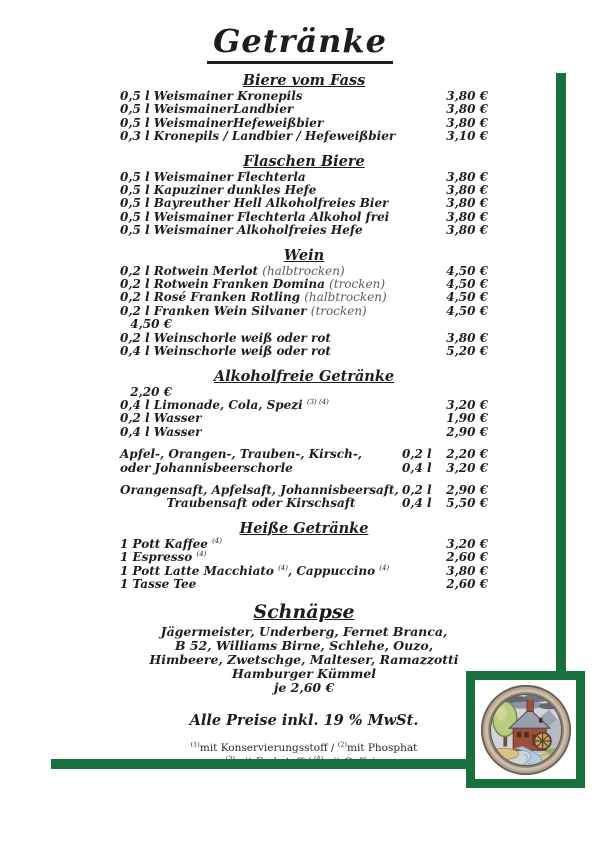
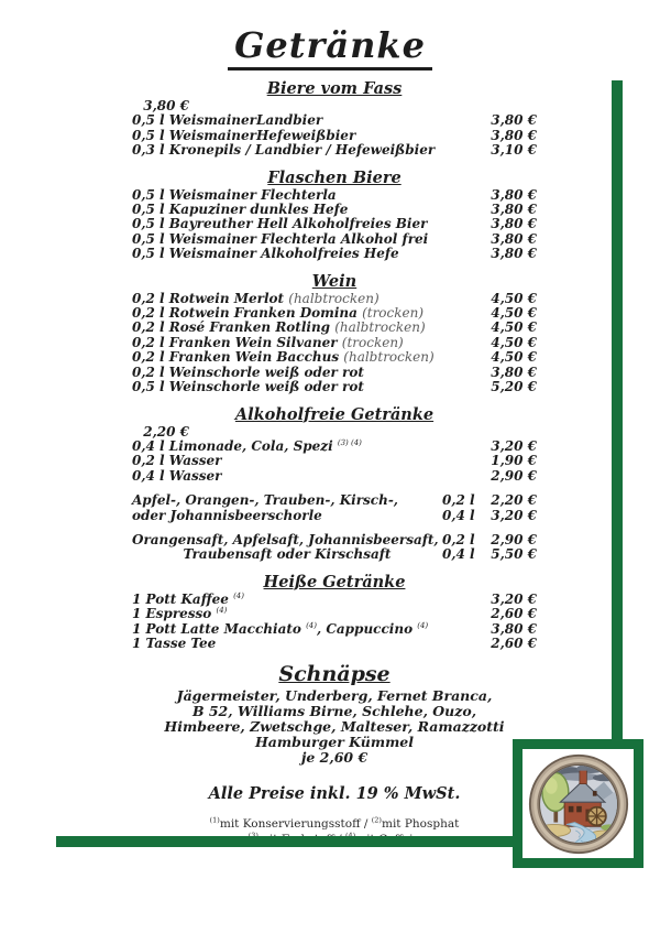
  Getränke
  Biere vom Fass
- 0,5 l Weismainer Kronepils
  3,80 €
  0,5 l WeismainerLandbier
  3,80 €
  0,5 l WeismainerHefeweißbier
  3,80 €
  0,3 l Kronepils / Landbier / Hefeweißbier
  3,10 €
  Flaschen Biere
  0,5 l Weismainer Flechterla
  3,80 €
  0,5 l Kapuziner dunkles Hefe
  3,80 €
  0,5 l Bayreuther Hell Alkoholfreies Bier
  3,80 €
  0,5 l Weismainer Flechterla Alkohol frei
  3,80 €
  0,5 l Weismainer Alkoholfreies Hefe
  3,80 €
  Wein
  0,2 l Rotwein Merlot (halbtrocken)
  4,50 €
  0,2 l Rotwein Franken Domina (trocken)
  4,50 €
  0,2 l Rosé Franken Rotling (halbtrocken)
  4,50 €
  0,2 l Franken Wein Silvaner (trocken)
  4,50 €
+ 0,2 l Franken Wein Bacchus (halbtrocken)
  4,50 €
  0,2 l Weinschorle weiß oder rot
  3,80 €
- 0,4 l Weinschorle weiß oder rot
+ 0,5 l Weinschorle weiß oder rot
  5,20 €
  Alkoholfreie Getränke
  2,20 €
  0,4 l Limonade, Cola, Spezi (3) (4)
  3,20 €
  0,2 l Wasser
  1,90 €
  0,4 l Wasser
  2,90 €
  Apfel-, Orangen-, Trauben-, Kirsch-,
  0,2 l
  2,20 €
  oder Johannisbeerschorle
  0,4 l
  3,20 €
  Orangensaft, Apfelsaft, Johannisbeersaft,
  0,2 l
  2,90 €
  Traubensaft oder Kirschsaft
  0,4 l
  5,50 €
  Heiße Getränke
  1 Pott Kaffee (4)
  3,20 €
  1 Espresso (4)
  2,60 €
  1 Pott Latte Macchiato (4), Cappuccino (4)
  3,80 €
  1 Tasse Tee
  2,60 €
  Schnäpse
  Jägermeister, Underberg, Fernet Branca,
  B 52, Williams Birne, Schlehe, Ouzo,
  Himbeere, Zwetschge, Malteser, Ramazzotti
  Hamburger Kümmel
  je 2,60 €
  Alle Preise inkl. 19 % MwSt.
  (1)mit Konservierungsstoff / (2)mit Phosphat
